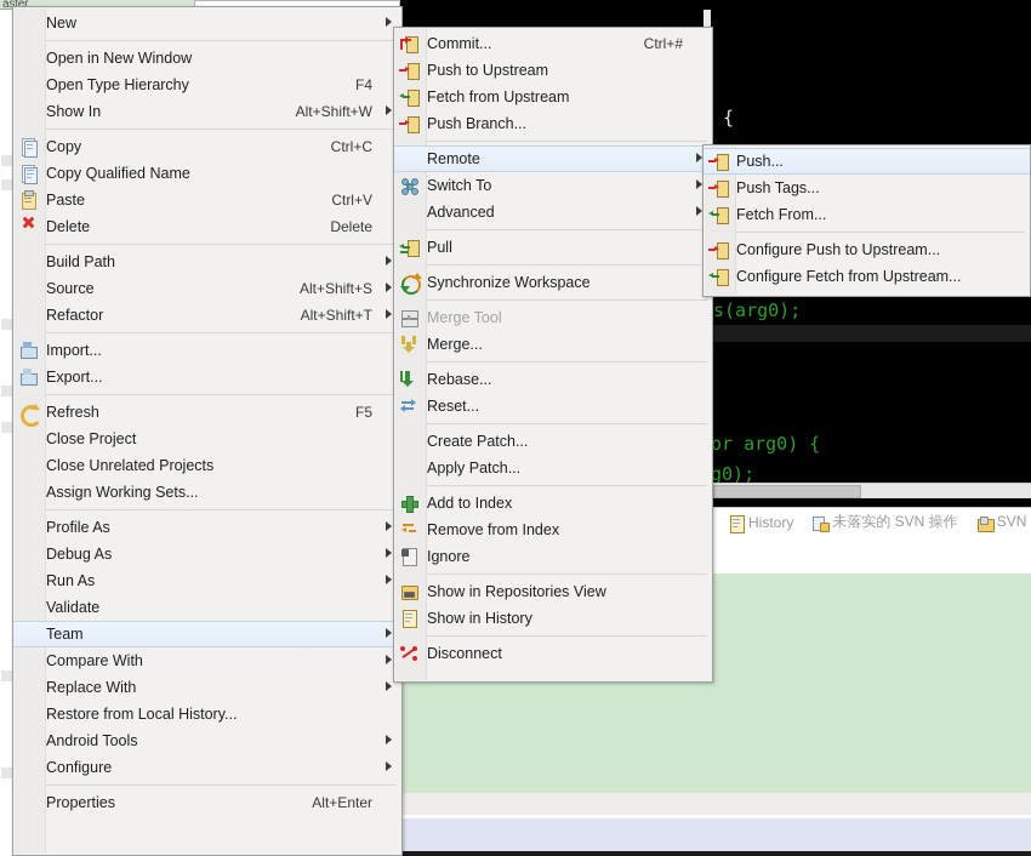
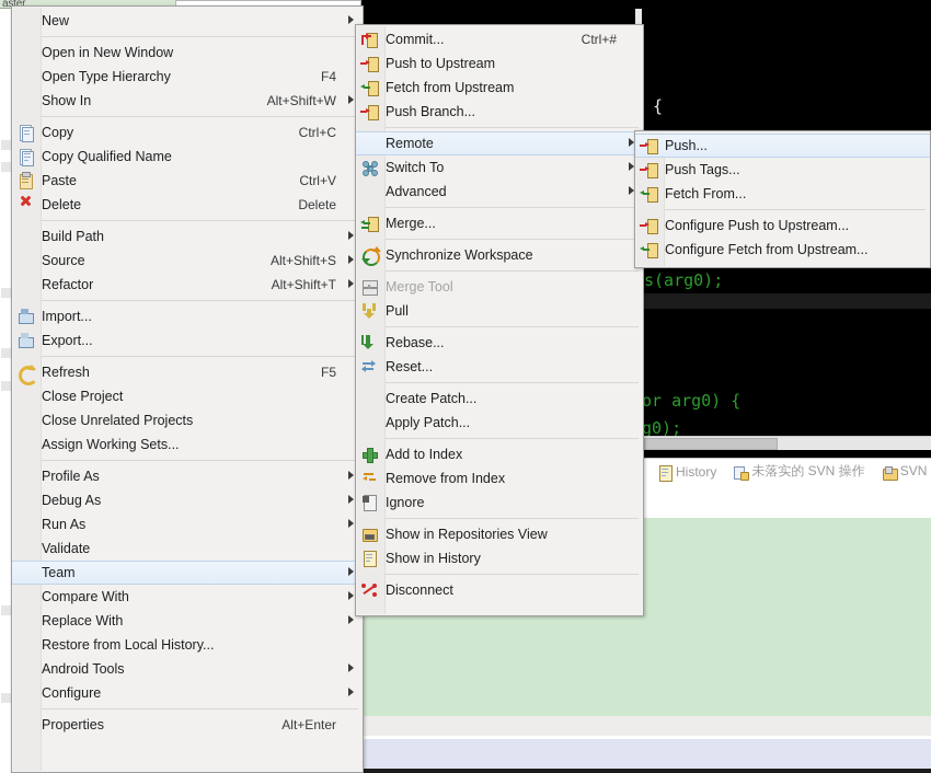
  {
  s(arg0);
  or arg0) {
  g0);
  History
  未落实的 SVN 操作
  SVN
  aster
  New
  Open in New Window
  Open Type Hierarchy
  F4
  Show In
  Alt+Shift+W
  Copy
  Ctrl+C
  Copy Qualified Name
  Paste
  Ctrl+V
  Delete
  Delete
  Build Path
  Source
  Alt+Shift+S
  Refactor
  Alt+Shift+T
  Import...
  Export...
  Refresh
  F5
  Close Project
  Close Unrelated Projects
  Assign Working Sets...
  Profile As
  Debug As
  Run As
  Validate
  Team
  Compare With
  Replace With
  Restore from Local History...
  Android Tools
  Configure
  Properties
  Alt+Enter
  Commit...
  Ctrl+#
  Push to Upstream
  Fetch from Upstream
  Push Branch...
  Remote
  Switch To
  Advanced
- Pull
+ Merge...
  Synchronize Workspace
  Merge Tool
- Merge...
+ Pull
  Rebase...
  Reset...
  Create Patch...
  Apply Patch...
  Add to Index
  Remove from Index
  Ignore
  Show in Repositories View
  Show in History
  Disconnect
  Push...
  Push Tags...
  Fetch From...
  Configure Push to Upstream...
  Configure Fetch from Upstream...
